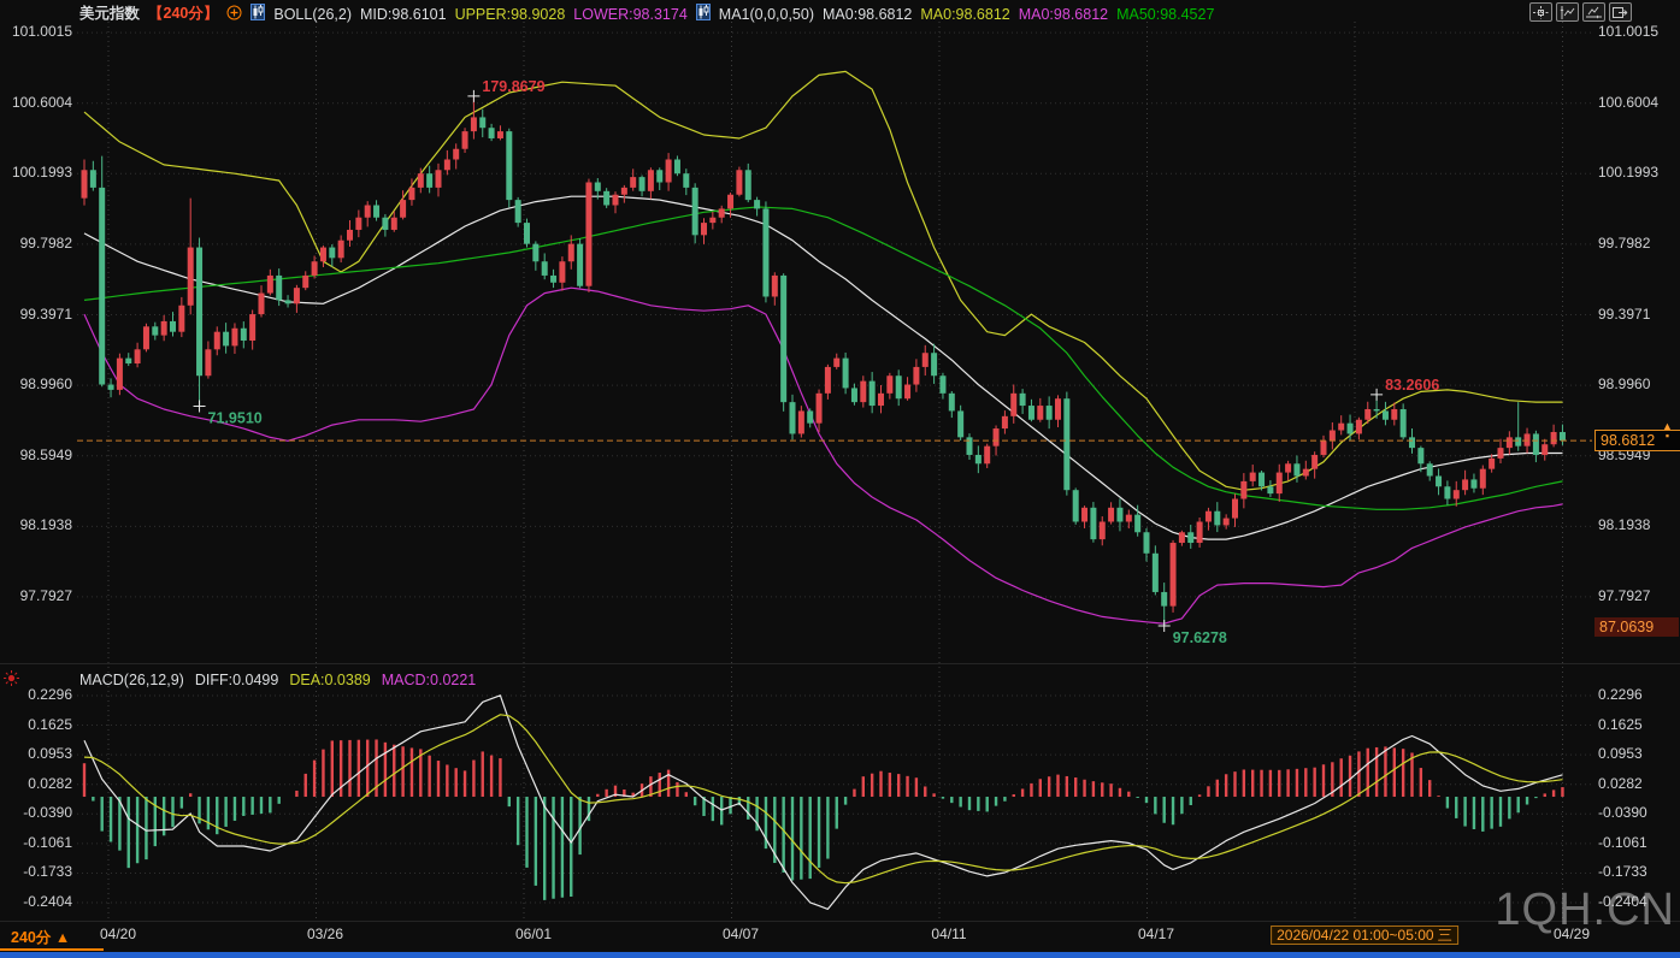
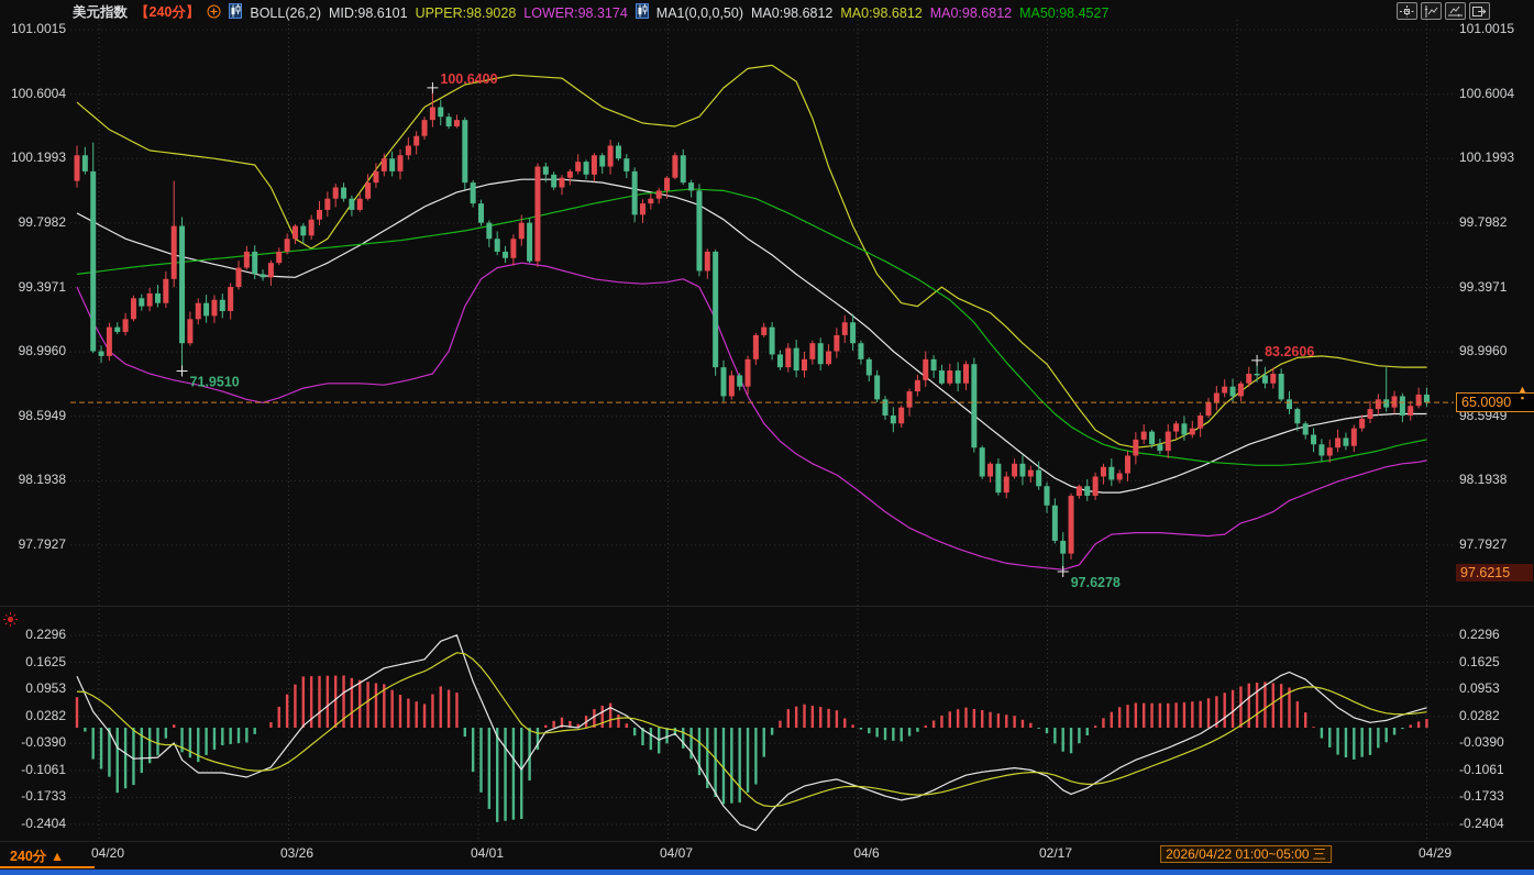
- 179.8679
+ 100.6400
  71.9510
  83.2606
  97.6278
  美元指数
  【240分】
  BOLL(26,2)
  MID:98.6101
  UPPER:98.9028
  LOWER:98.3174
  MA1(0,0,0,50)
  MA0:98.6812
  MA0:98.6812
  MA0:98.6812
  MA50:98.4527
- MACD(26,12,9)
- DIFF:0.0499
- DEA:0.0389
- MACD:0.0221
  101.0015
  101.0015
  100.6004
  100.6004
  100.1993
  100.1993
  99.7982
  99.7982
  99.3971
  99.3971
  98.9960
  98.9960
  98.5949
  98.5949
  98.1938
  98.1938
  97.7927
  97.7927
  0.2296
  0.2296
  0.1625
  0.1625
  0.0953
  0.0953
  0.0282
  0.0282
  -0.0390
  -0.0390
  -0.1061
  -0.1061
  -0.1733
  -0.1733
  -0.2404
  -0.2404
  04/20
  03/26
- 06/01
+ 04/01
  04/07
- 04/11
+ 04/6
- 04/17
+ 02/17
  2026/04/22 01:00~05:00 三
  04/29
- 98.6812
+ 65.0090
  ▲
  ▪
- 87.0639
+ 97.6215
- 1QH.CN
  240分 ▲
